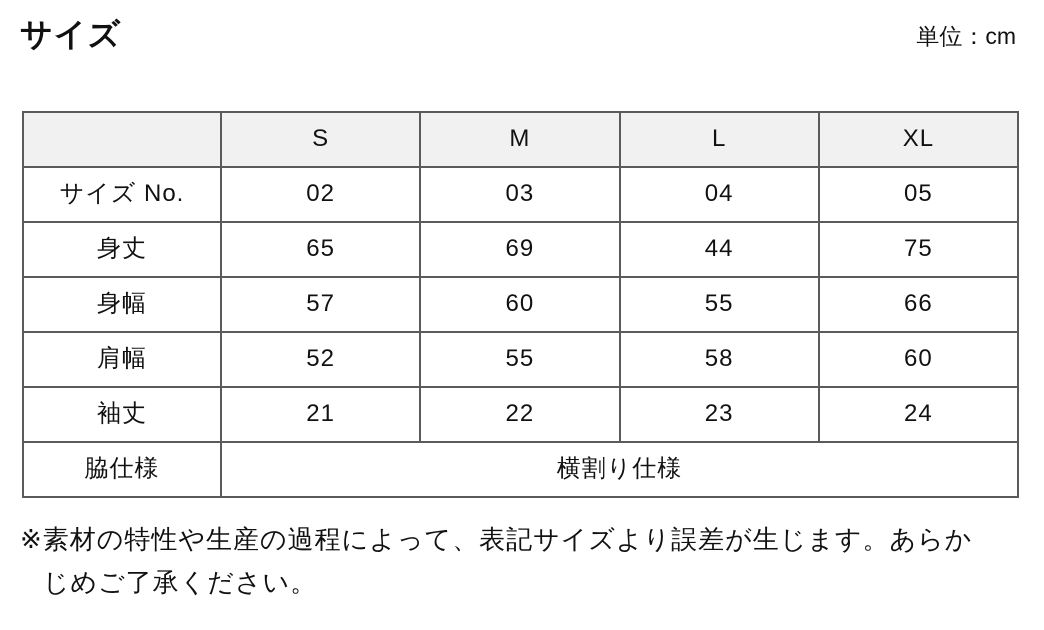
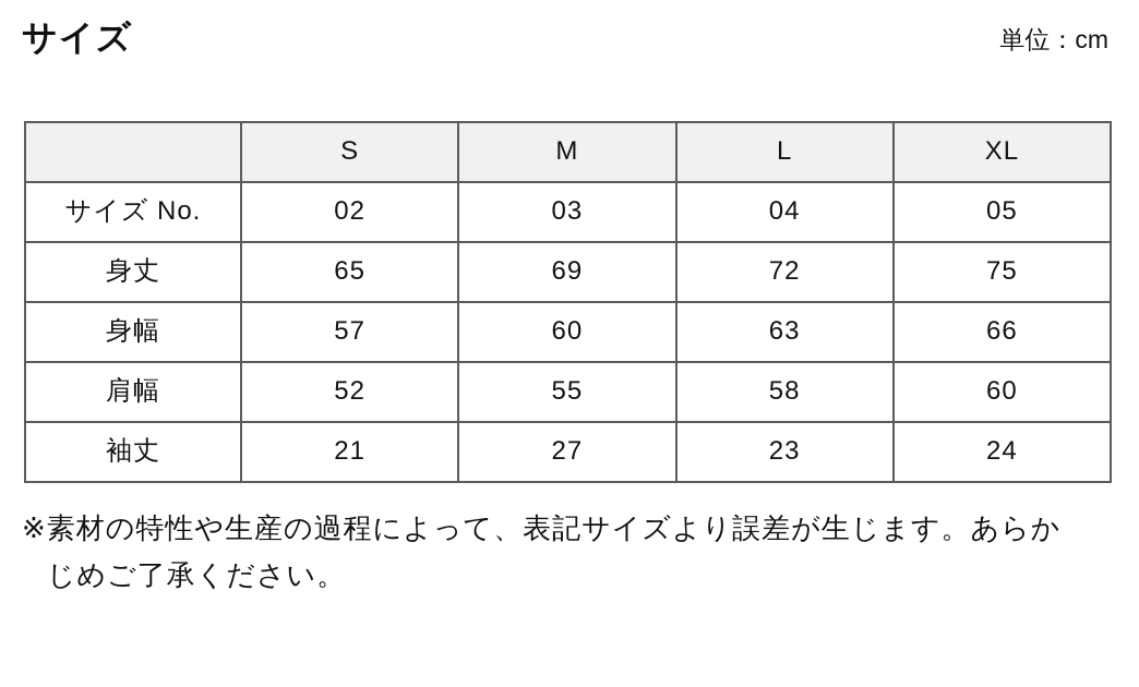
  サイズ
  単位：cm
  	S	M	L	XL
  サイズ No.	02	03	04	05
- 身丈	65	69	44	75
+ 身丈	65	69	72	75
- 身幅	57	60	55	66
+ 身幅	57	60	63	66
  肩幅	52	55	58	60
- 袖丈	21	22	23	24
+ 袖丈	21	27	23	24
- 脇仕様	横割り仕様
  ※
  素材の特性や生産の過程によって、表記サイズより誤差が生じます。あらかじめご了承ください。
